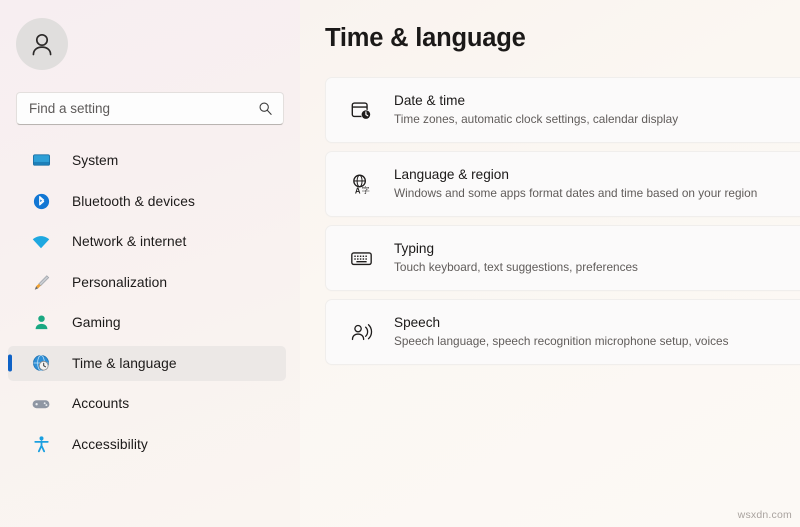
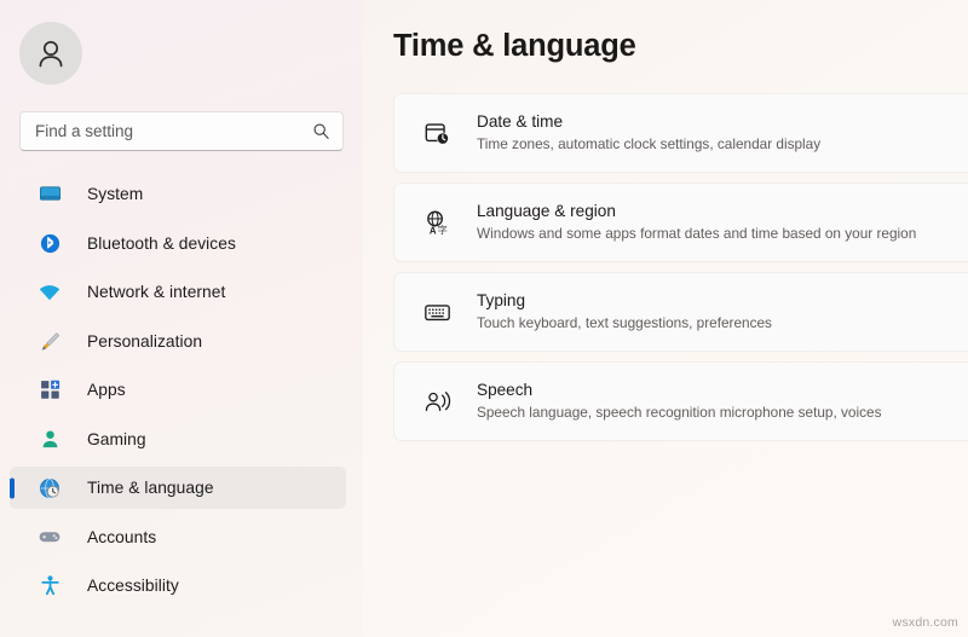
  Find a setting
  System
  Bluetooth & devices
  Network & internet
  Personalization
+ Apps
  Gaming
  Time & language
  Accounts
  Accessibility
  Time & language
  Date & time
  Time zones, automatic clock settings, calendar display
  A
  字
  Language & region
  Windows and some apps format dates and time based on your region
  Typing
  Touch keyboard, text suggestions, preferences
  Speech
  Speech language, speech recognition microphone setup, voices
  wsxdn.com
